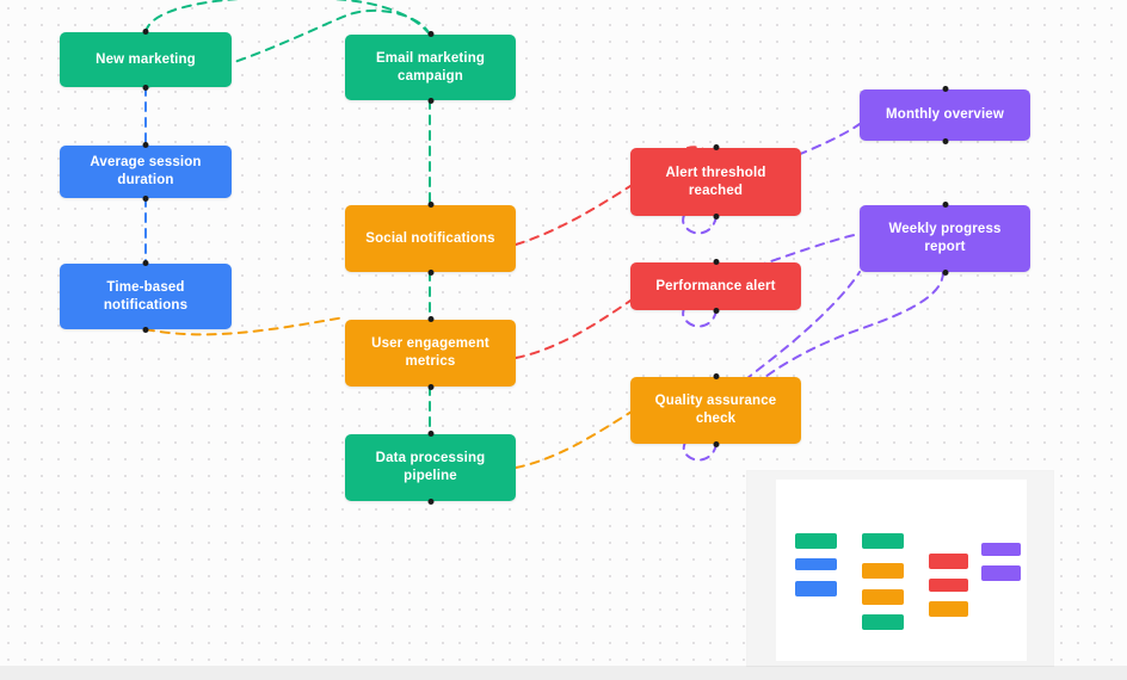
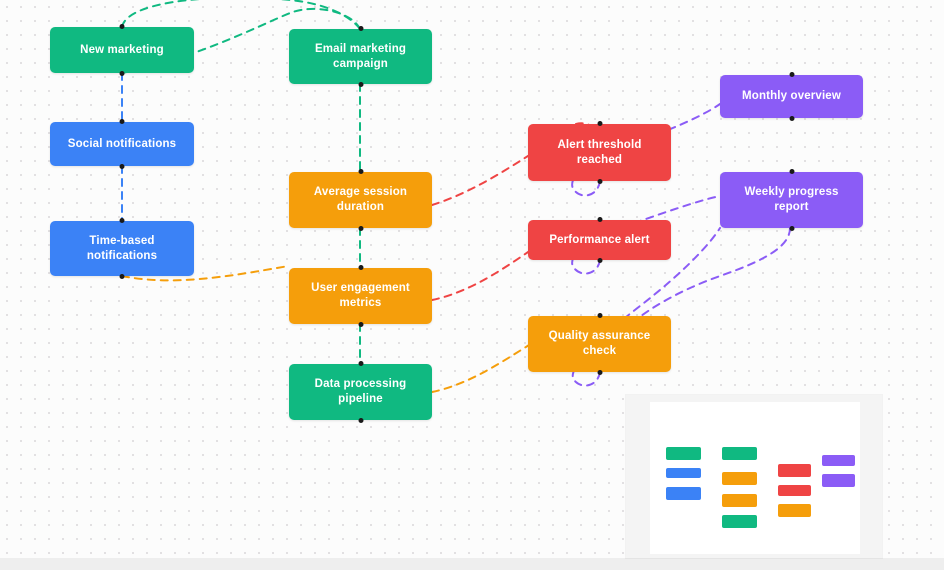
  New marketing
  Email marketing campaign
- Average session duration
+ Social notifications
  Time-based notifications
  Monthly overview
  Alert threshold reached
  Weekly progress report
- Social notifications
+ Average session duration
  Performance alert
  User engagement metrics
  Quality assurance check
  Data processing pipeline
